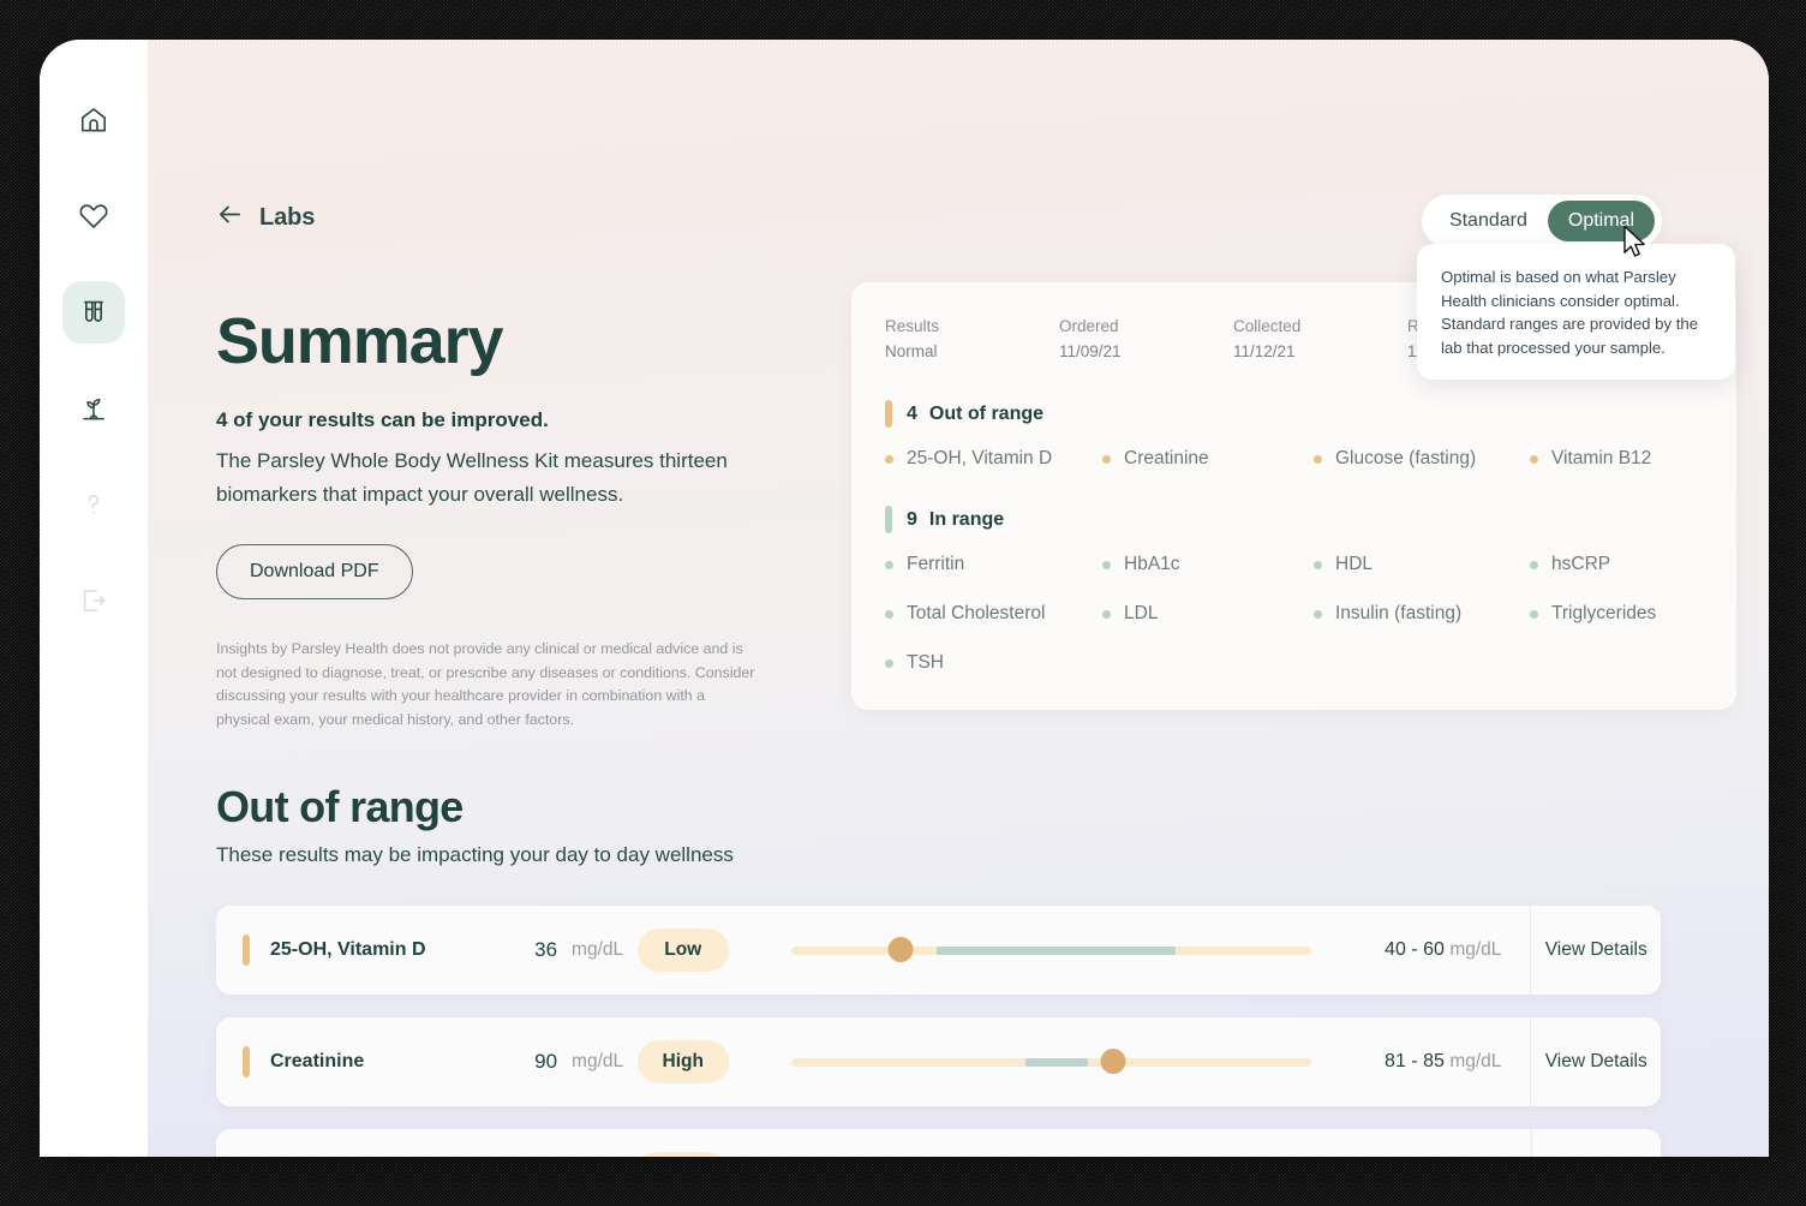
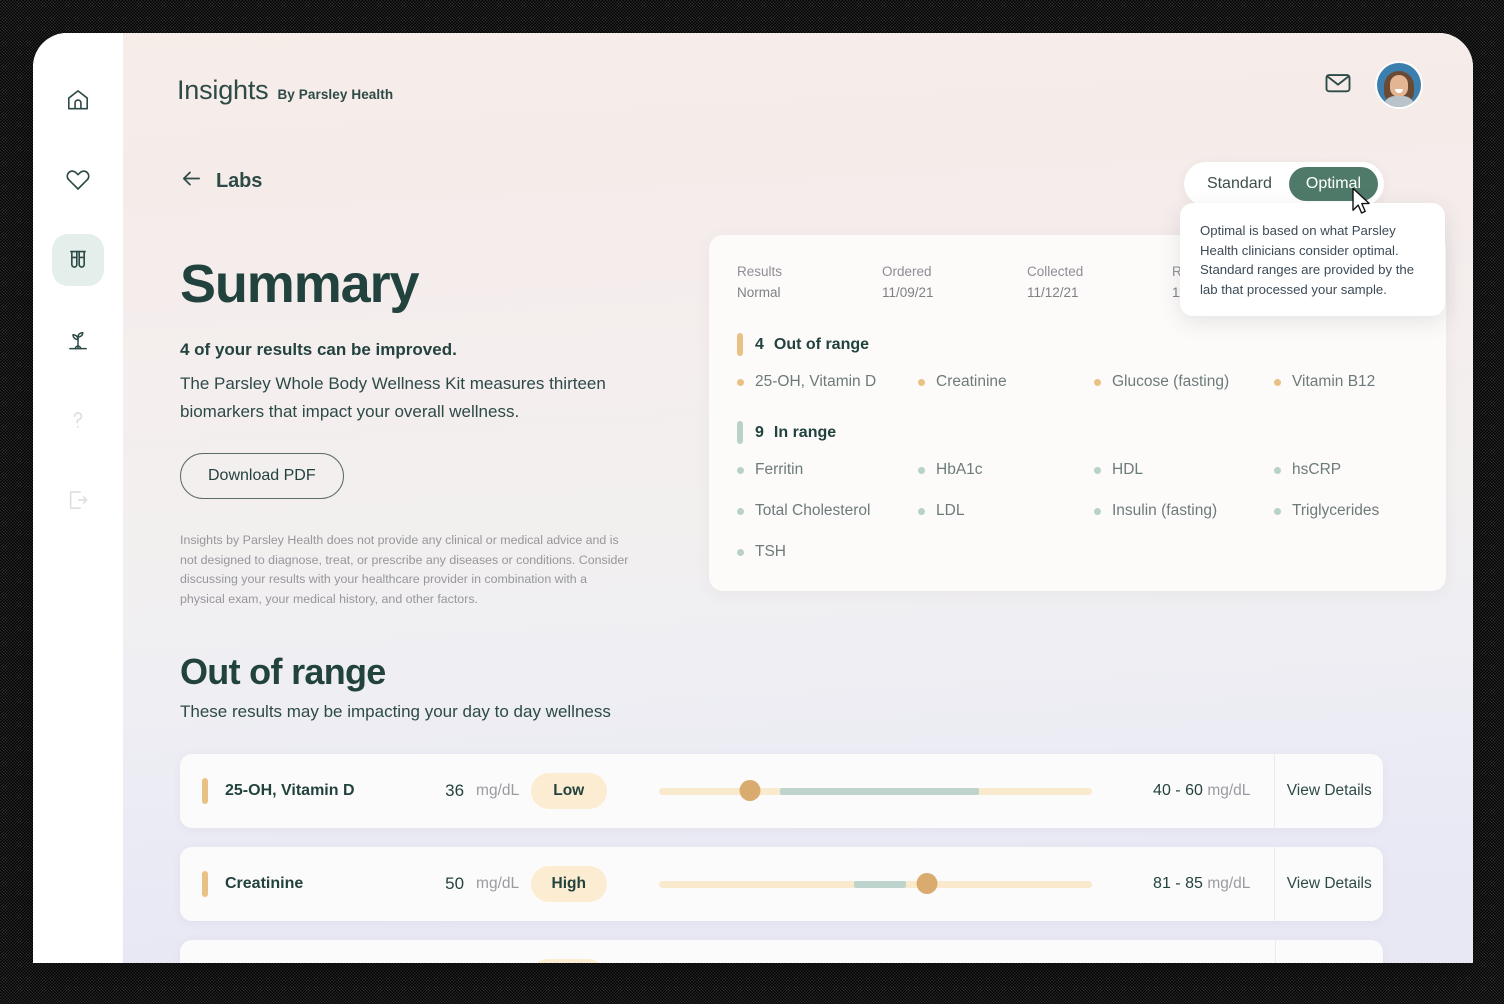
+ Insights
+ By Parsley Health
  Labs
  Standard
  Optimal
  Optimal is based on what Parsley Health clinicians consider optimal. Standard ranges are provided by the lab that processed your sample.
  Summary
  4 of your results can be improved.
  The Parsley Whole Body Wellness Kit measures thirteen biomarkers that impact your overall wellness.
  Download PDF
  Insights by Parsley Health does not provide any clinical or medical advice and is not designed to diagnose, treat, or prescribe any diseases or conditions. Consider discussing your results with your healthcare provider in combination with a physical exam, your medical history, and other factors.
  Results
  Normal
  Ordered
  11/09/21
  Collected
  11/12/21
  4
  Out of range
  25-OH, Vitamin D
  Creatinine
  Glucose (fasting)
  Vitamin B12
  9
  In range
  Ferritin
  HbA1c
  HDL
  hsCRP
  Total Cholesterol
  LDL
  Insulin (fasting)
  Triglycerides
  TSH
  Out of range
  These results may be impacting your day to day wellness
  25-OH, Vitamin D
  36
  mg/dL
  Low
  40 - 60 mg/dL
  View Details
  Creatinine
- 90
+ 50
  mg/dL
  High
  81 - 85 mg/dL
  View Details
